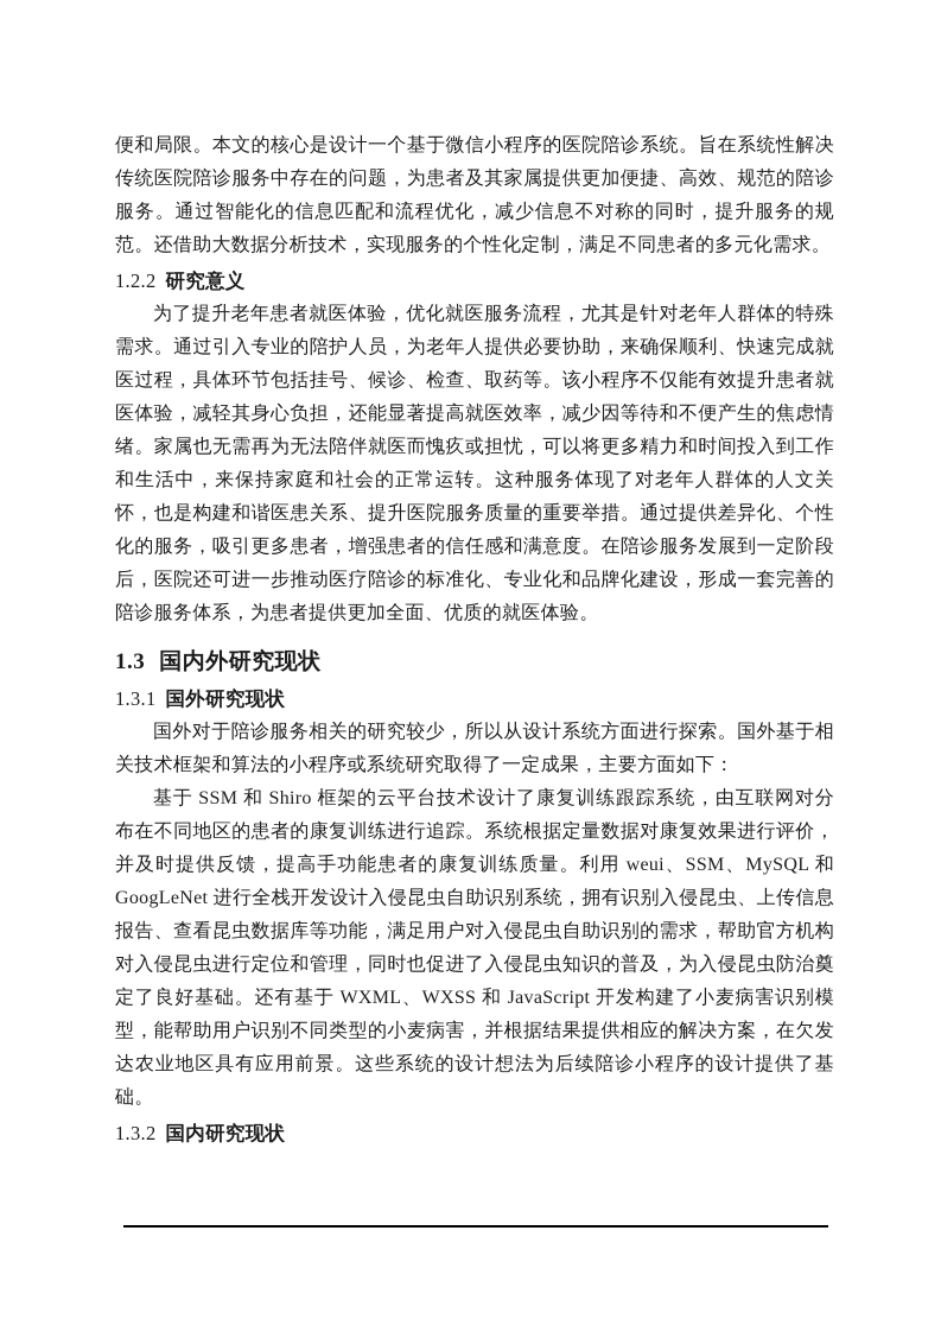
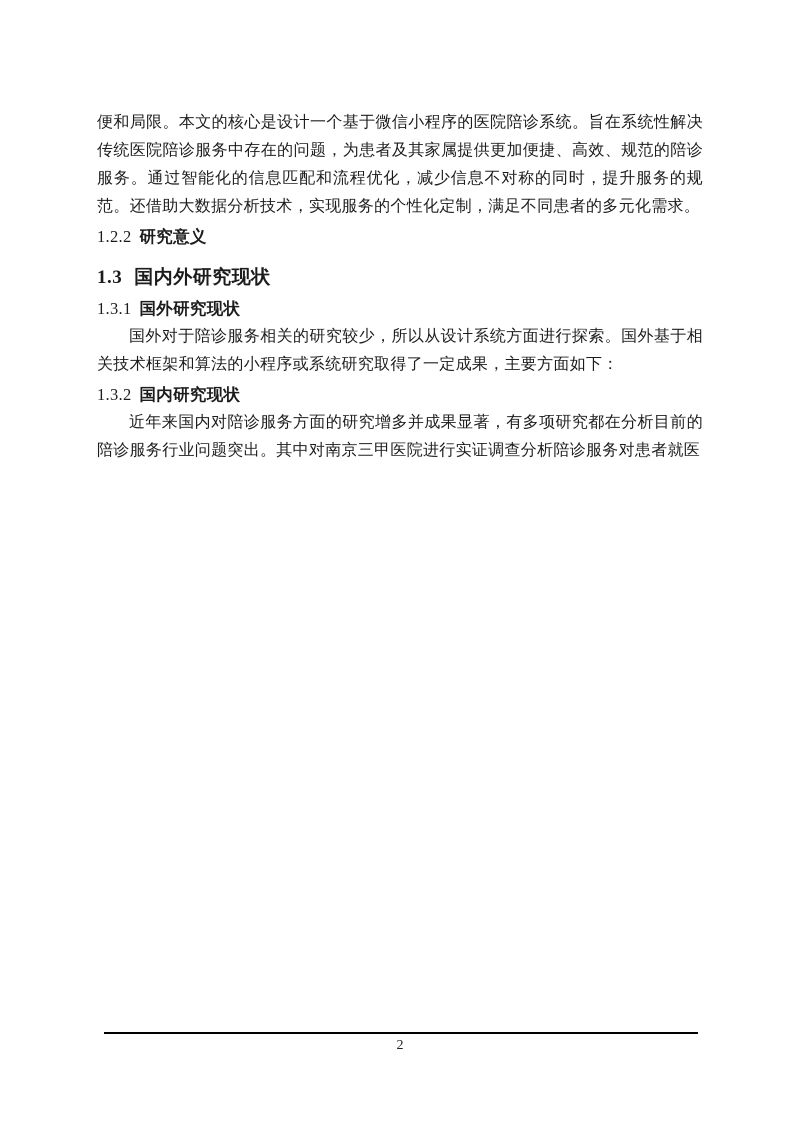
  便和局限。本文的核心是设计一个基于微信小程序的医院陪诊系统。旨在系统性解决传统医院陪诊服务中存在的问题，为患者及其家属提供更加便捷、高效、规范的陪诊服务。通过智能化的信息匹配和流程优化，减少信息不对称的同时，提升服务的规范。还借助大数据分析技术，实现服务的个性化定制，满足不同患者的多元化需求。
  1.2.2 研究意义
- 为了提升老年患者就医体验，优化就医服务流程，尤其是针对老年人群体的特殊需求。通过引入专业的陪护人员，为老年人提供必要协助，来确保顺利、快速完成就医过程，具体环节包括挂号、候诊、检查、取药等。该小程序不仅能有效提升患者就医体验，减轻其身心负担，还能显著提高就医效率，减少因等待和不便产生的焦虑情绪。家属也无需再为无法陪伴就医而愧疚或担忧，可以将更多精力和时间投入到工作和生活中，来保持家庭和社会的正常运转。这种服务体现了对老年人群体的人文关怀，也是构建和谐医患关系、提升医院服务质量的重要举措。通过提供差异化、个性化的服务，吸引更多患者，增强患者的信任感和满意度。在陪诊服务发展到一定阶段后，医院还可进一步推动医疗陪诊的标准化、专业化和品牌化建设，形成一套完善的陪诊服务体系，为患者提供更加全面、优质的就医体验。
  1.3 国内外研究现状
  1.3.1 国外研究现状
  国外对于陪诊服务相关的研究较少，所以从设计系统方面进行探索。国外基于相关技术框架和算法的小程序或系统研究取得了一定成果，主要方面如下：
- 基于 SSM 和 Shiro 框架的云平台技术设计了康复训练跟踪系统，由互联网对分布在不同地区的患者的康复训练进行追踪。系统根据定量数据对康复效果进行评价，并及时提供反馈，提高手功能患者的康复训练质量。利用 weui、SSM、MySQL 和 GoogLeNet 进行全栈开发设计入侵昆虫自助识别系统，拥有识别入侵昆虫、上传信息报告、查看昆虫数据库等功能，满足用户对入侵昆虫自助识别的需求，帮助官方机构对入侵昆虫进行定位和管理，同时也促进了入侵昆虫知识的普及，为入侵昆虫防治奠定了良好基础。还有基于 WXML、WXSS 和 JavaScript 开发构建了小麦病害识别模型，能帮助用户识别不同类型的小麦病害，并根据结果提供相应的解决方案，在欠发达农业地区具有应用前景。这些系统的设计想法为后续陪诊小程序的设计提供了基础。
  1.3.2 国内研究现状
+ 近年来国内对陪诊服务方面的研究增多并成果显著，有多项研究都在分析目前的陪诊服务行业问题突出。其中对南京三甲医院进行实证调查分析陪诊服务对患者就医
+ 2
